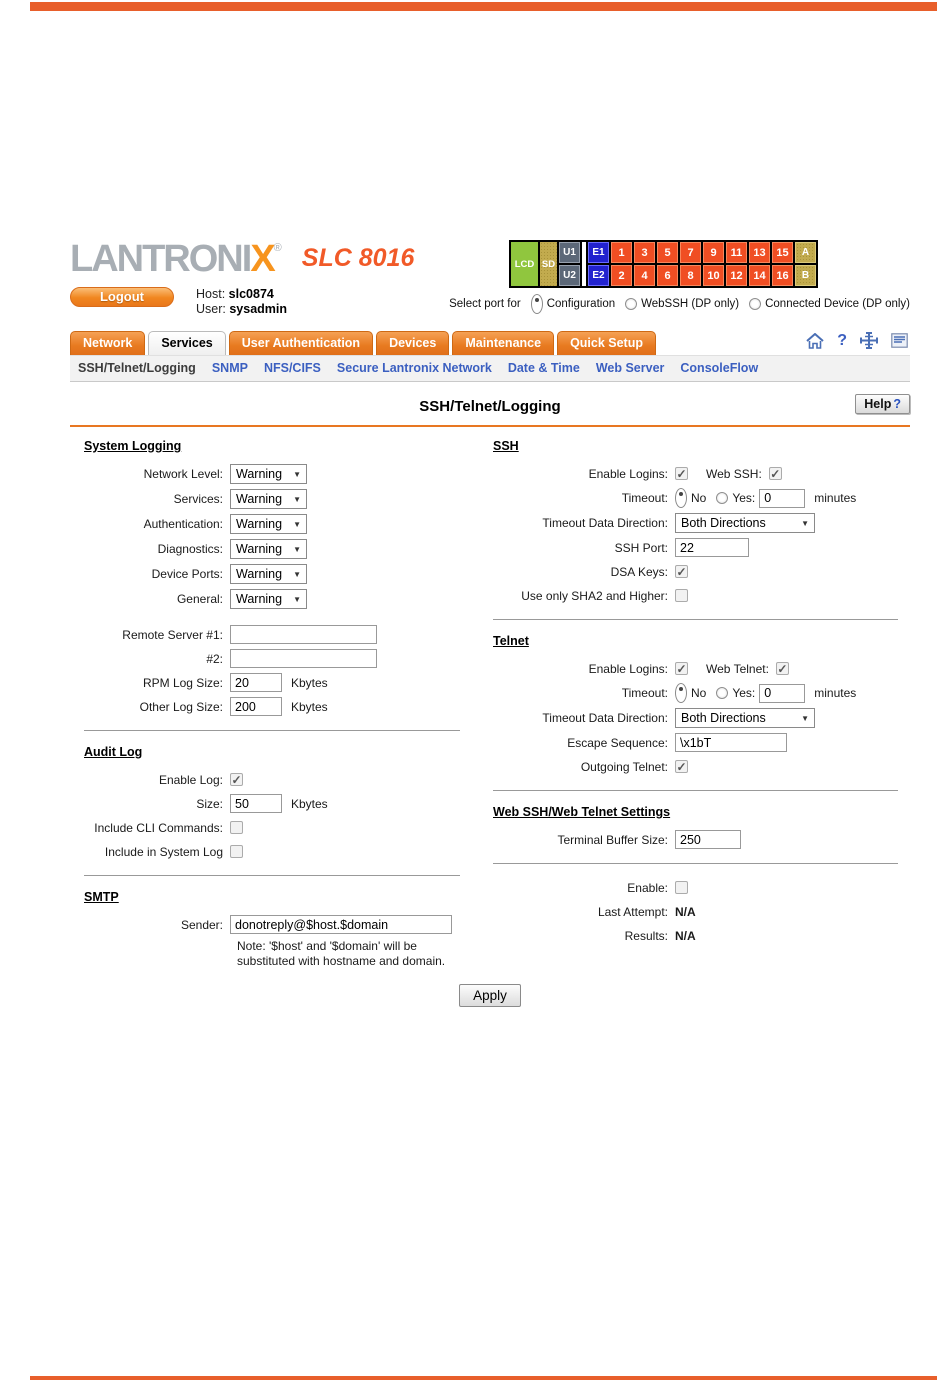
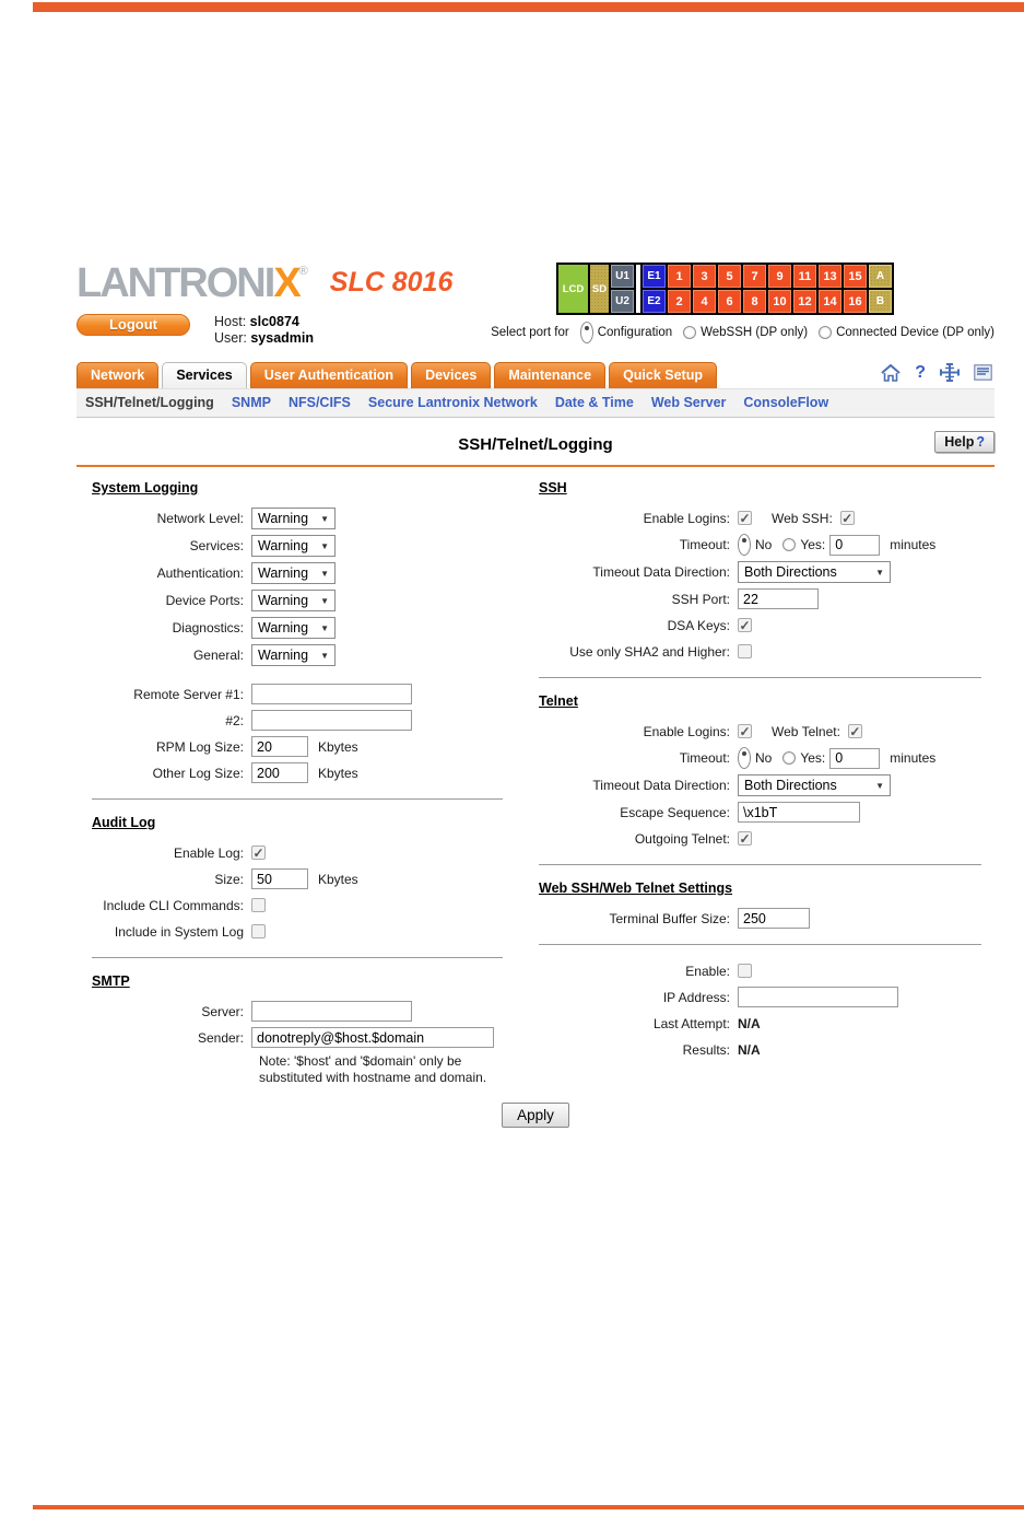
  LANTRONI
  X
  ®
  SLC 8016
  Logout
  Host: slc0874
  User: sysadmin
  LCD
  SD
  U1
  U2
  E1
  E2
  1
  2
  3
  4
  5
  6
  7
  8
  9
  10
  11
  12
  13
  14
  15
  16
  A
  B
  Select port for
  Configuration
  WebSSH (DP only)
  Connected Device (DP only)
  Network
  Services
  User Authentication
  Devices
  Maintenance
  Quick Setup
  ?
  SSH/Telnet/Logging
  SNMP
  NFS/CIFS
  Secure Lantronix Network
  Date & Time
  Web Server
  ConsoleFlow
  SSH/Telnet/Logging
  Help ?
  System Logging
  Network Level:
  Warning
  ▼
  Services:
  Warning
  ▼
  Authentication:
  Warning
  ▼
- Diagnostics:
+ Device Ports:
  Warning
  ▼
- Device Ports:
+ Diagnostics:
  Warning
  ▼
  General:
  Warning
  ▼
  Remote Server #1:
  #2:
  RPM Log Size:
  20
  Kbytes
  Other Log Size:
  200
  Kbytes
  Audit Log
  Enable Log:
  ✓
  Size:
  50
  Kbytes
  Include CLI Commands:
  Include in System Log
  SMTP
+ Server:
  Sender:
  donotreply@$host.$domain
- Note: '$host' and '$domain' will be
+ Note: '$host' and '$domain' only be
  substituted with hostname and domain.
  SSH
  Enable Logins:
  ✓
  Web SSH:
  ✓
  Timeout:
  No
  Yes:
  0
  minutes
  Timeout Data Direction:
  Both Directions
  ▼
  SSH Port:
  22
  DSA Keys:
  ✓
  Use only SHA2 and Higher:
  Telnet
  Enable Logins:
  ✓
  Web Telnet:
  ✓
  Timeout:
  No
  Yes:
  0
  minutes
  Timeout Data Direction:
  Both Directions
  ▼
  Escape Sequence:
  \x1bT
  Outgoing Telnet:
  ✓
  Web SSH/Web Telnet Settings
  Terminal Buffer Size:
  250
  Enable:
+ IP Address:
  Last Attempt:
  N/A
  Results:
  N/A
  Apply
